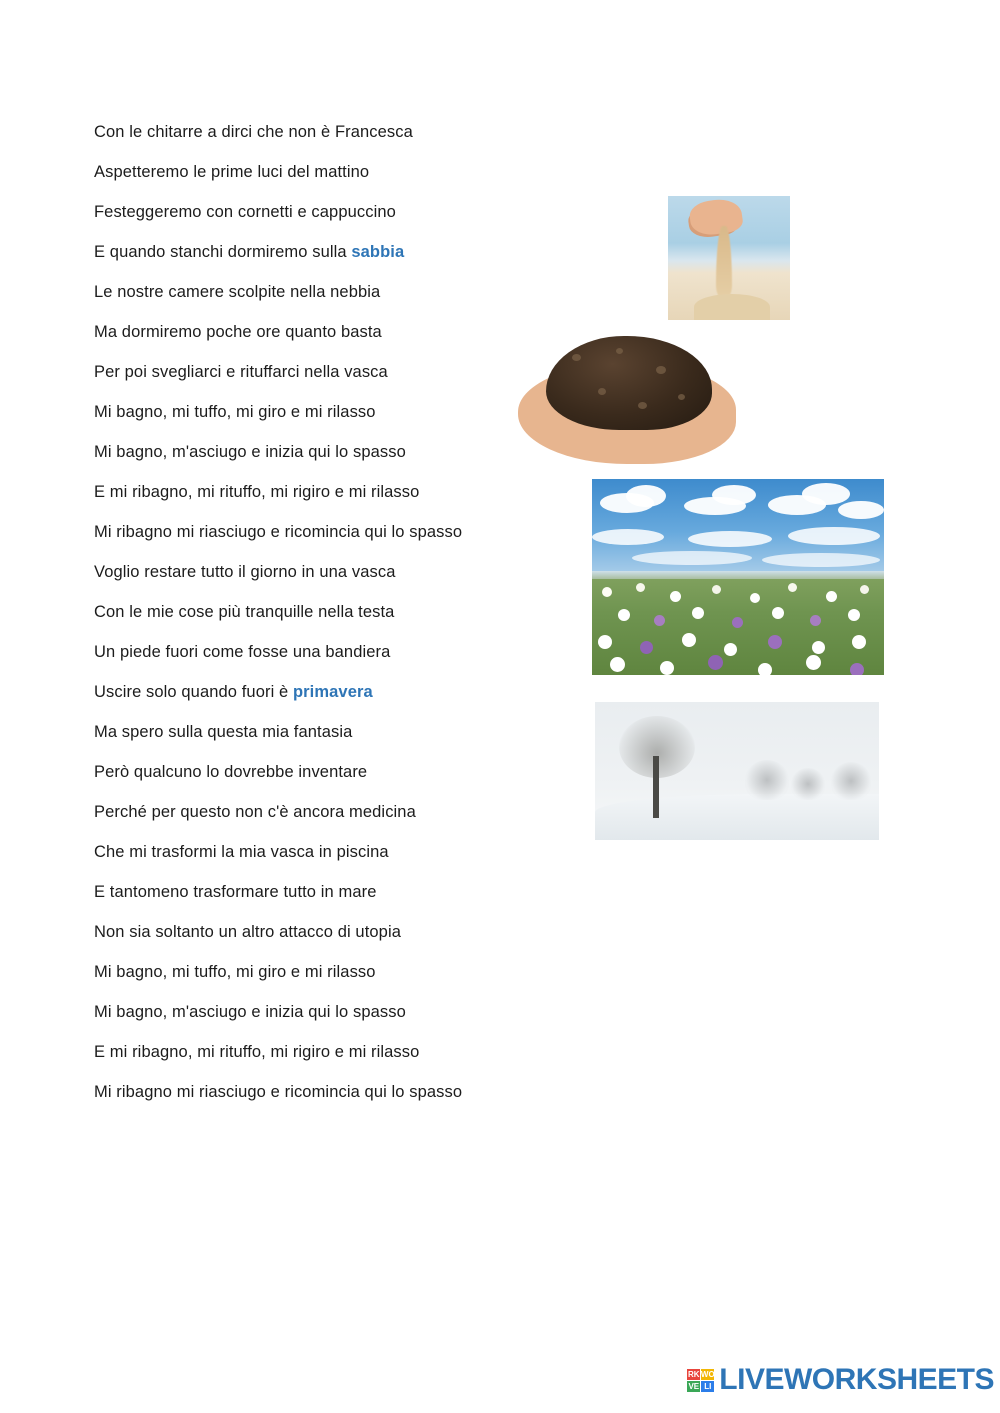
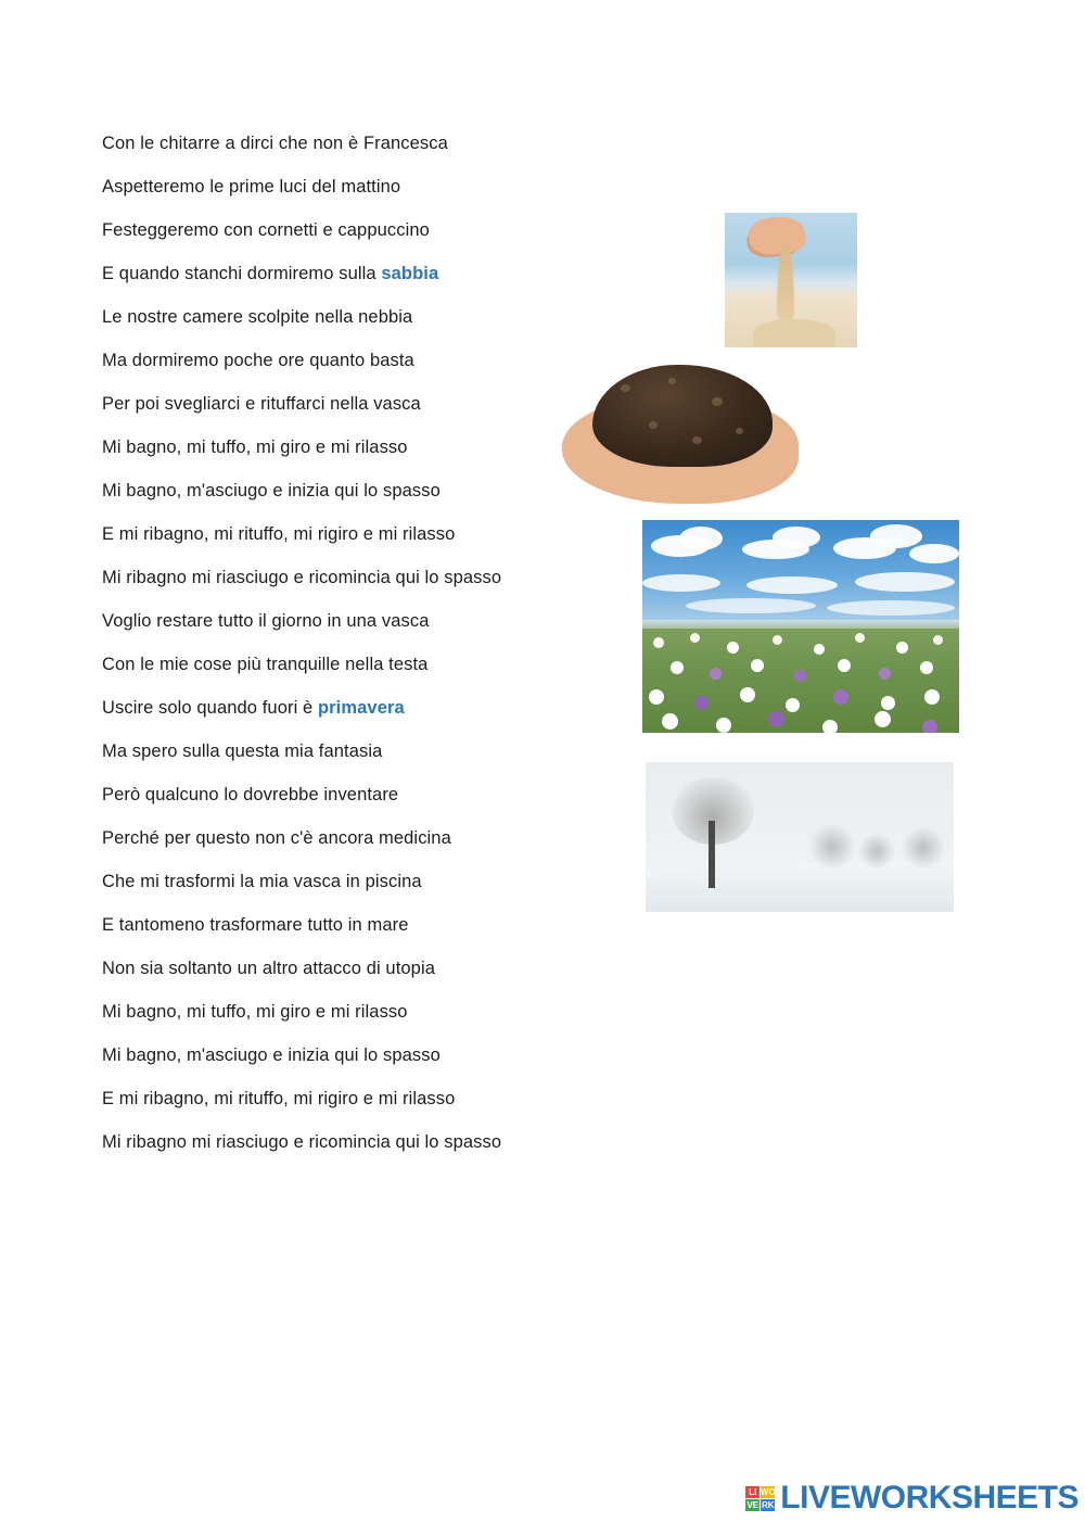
  Con le chitarre a dirci che non è Francesca
  Aspetteremo le prime luci del mattino
  Festeggeremo con cornetti e cappuccino
  E quando stanchi dormiremo sulla sabbia
  Le nostre camere scolpite nella nebbia
  Ma dormiremo poche ore quanto basta
  Per poi svegliarci e rituffarci nella vasca
  Mi bagno, mi tuffo, mi giro e mi rilasso
  Mi bagno, m'asciugo e inizia qui lo spasso
  E mi ribagno, mi rituffo, mi rigiro e mi rilasso
  Mi ribagno mi riasciugo e ricomincia qui lo spasso
  Voglio restare tutto il giorno in una vasca
  Con le mie cose più tranquille nella testa
- Un piede fuori come fosse una bandiera
  Uscire solo quando fuori è primavera
  Ma spero sulla questa mia fantasia
  Però qualcuno lo dovrebbe inventare
  Perché per questo non c'è ancora medicina
  Che mi trasformi la mia vasca in piscina
  E tantomeno trasformare tutto in mare
  Non sia soltanto un altro attacco di utopia
  Mi bagno, mi tuffo, mi giro e mi rilasso
  Mi bagno, m'asciugo e inizia qui lo spasso
  E mi ribagno, mi rituffo, mi rigiro e mi rilasso
  Mi ribagno mi riasciugo e ricomincia qui lo spasso
- RK
+ LI
  WO
  VE
- LI
+ RK
  LIVEWORKSHEETS
